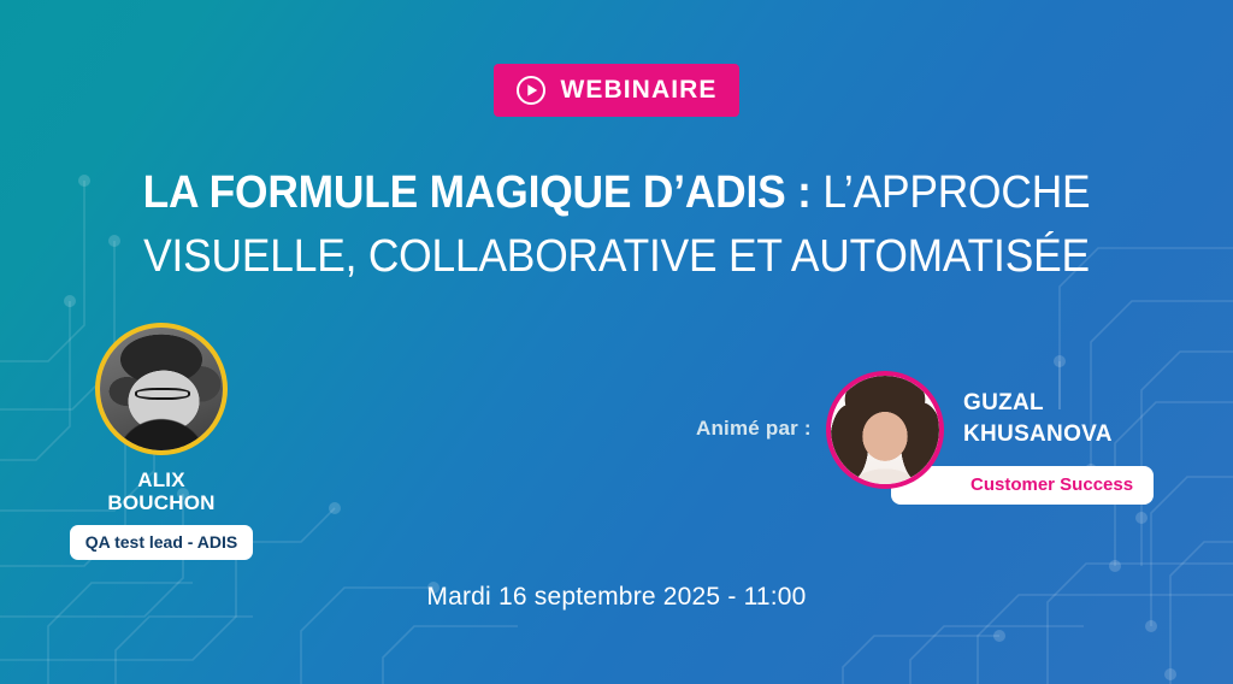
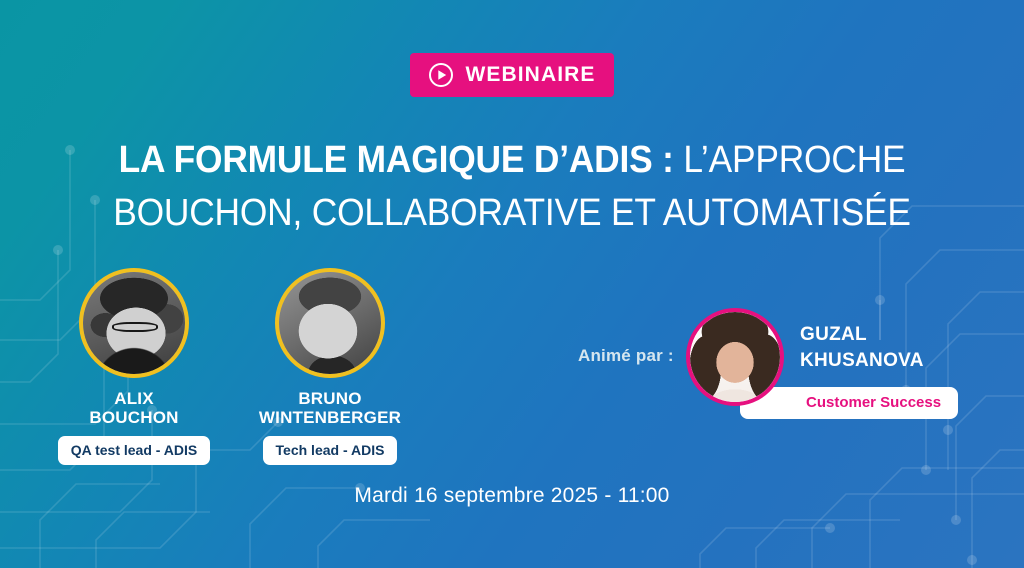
  WEBINAIRE
- LA FORMULE MAGIQUE D’ADIS : L’APPROCHE VISUELLE, COLLABORATIVE ET AUTOMATISÉE
+ LA FORMULE MAGIQUE D’ADIS : L’APPROCHE BOUCHON, COLLABORATIVE ET AUTOMATISÉE
  ALIX
  BOUCHON
  QA test lead - ADIS
+ BRUNO
+ WINTENBERGER
+ Tech lead - ADIS
  Animé par :
  GUZAL
  KHUSANOVA
  Customer Success
  Mardi 16 septembre 2025 - 11:00
